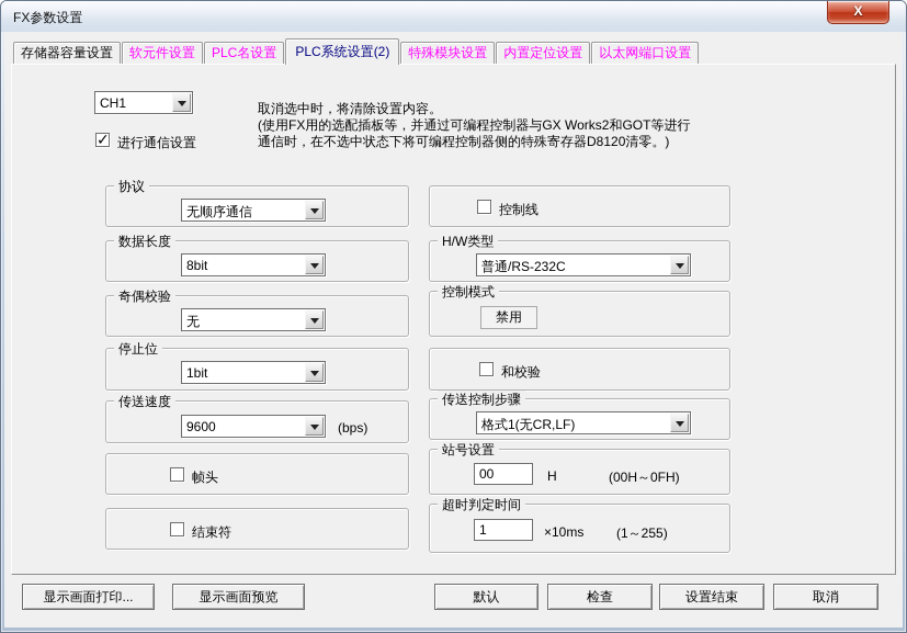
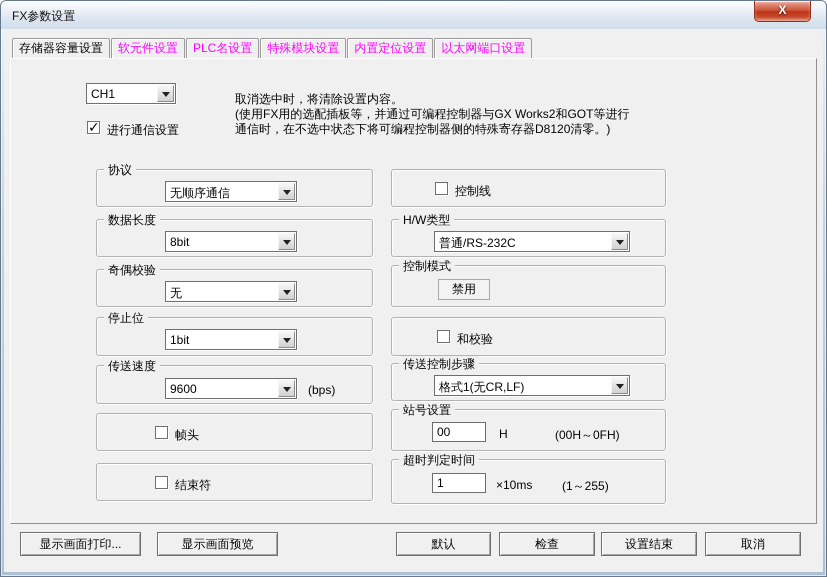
  FX参数设置
  X
  存储器容量设置
  软元件设置
  PLC名设置
- PLC系统设置(2)
  特殊模块设置
  内置定位设置
  以太网端口设置
  CH1
  进行通信设置
  取消选中时，将清除设置内容。
  (使用FX用的选配插板等，并通过可编程控制器与GX Works2和GOT等进行
  通信时，在不选中状态下将可编程控制器侧的特殊寄存器D8120清零。)
  协议
  无顺序通信
  数据长度
  8bit
  奇偶校验
  无
  停止位
  1bit
  传送速度
  9600
  (bps)
  帧头
  结束符
  控制线
  H/W类型
  普通/RS-232C
  控制模式
  禁用
  和校验
  传送控制步骤
  格式1(无CR,LF)
  站号设置
  00
  H
  (00H～0FH)
  超时判定时间
  1
  ×10ms
  (1～255)
  显示画面打印...
  显示画面预览
  默认
  检查
  设置结束
  取消
